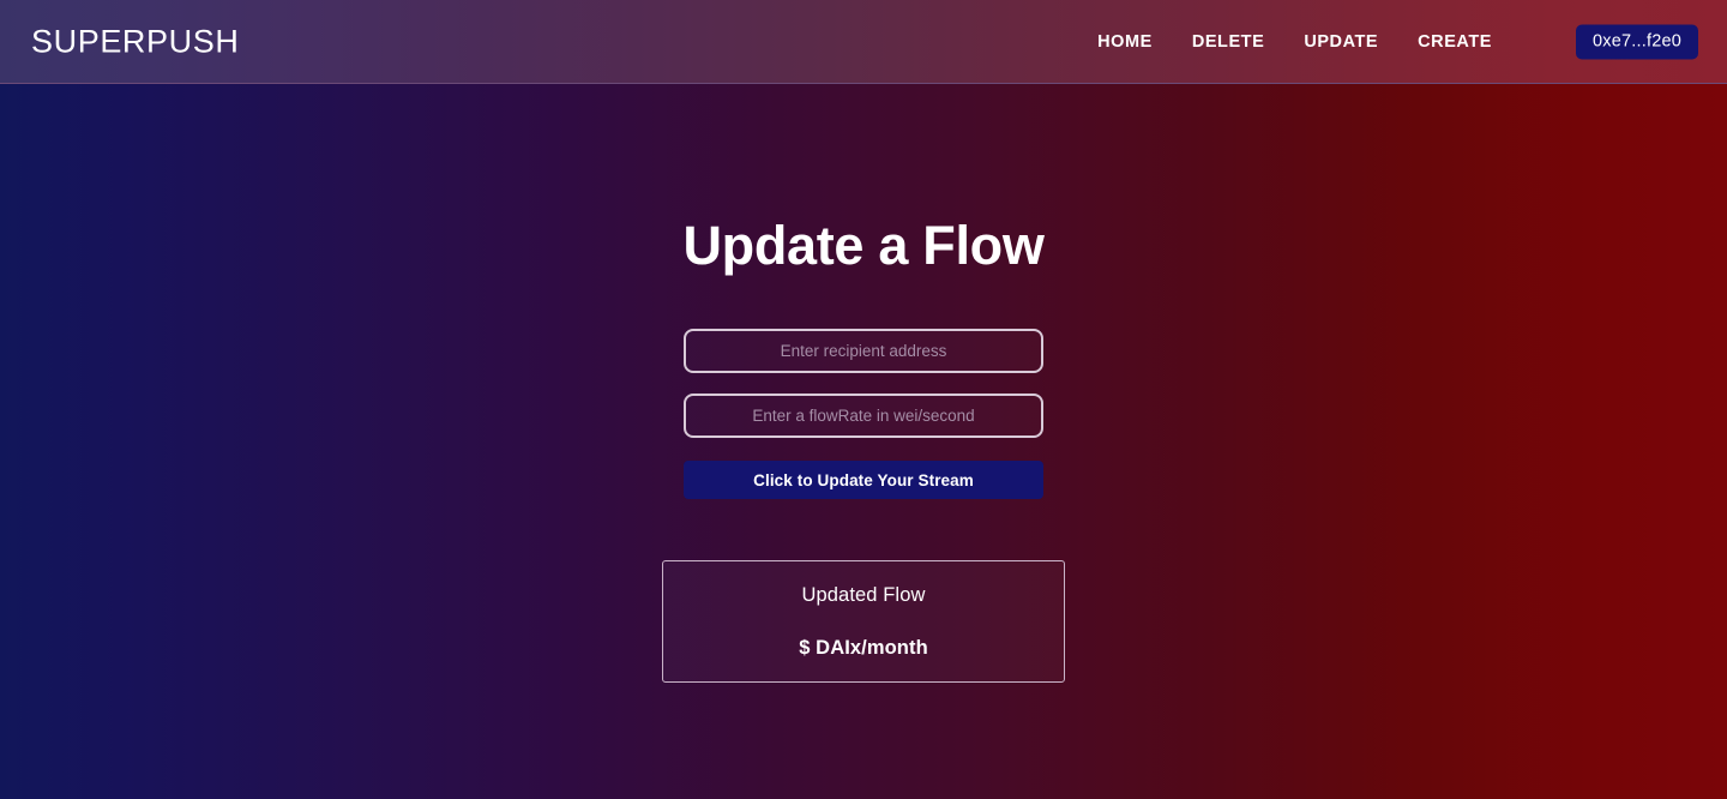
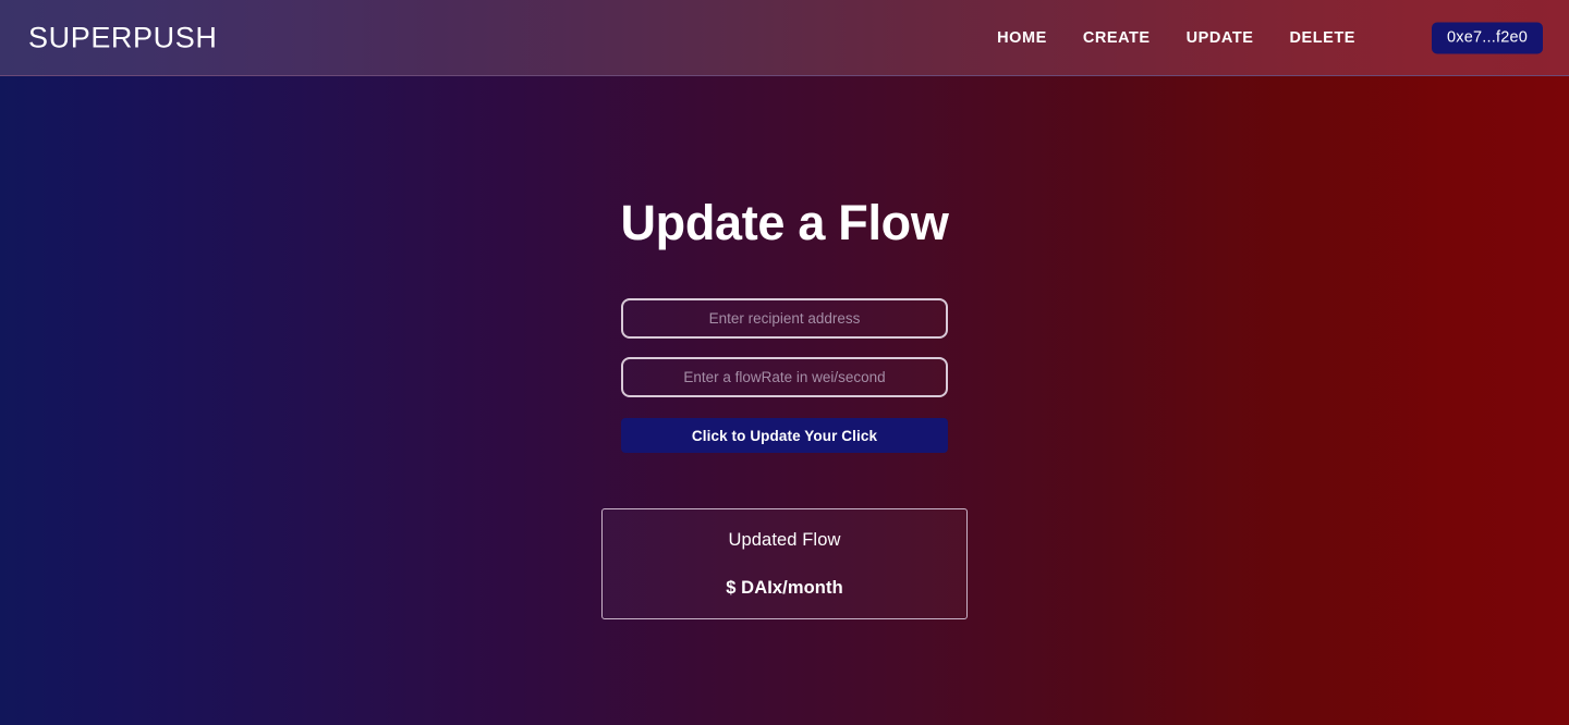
  SUPERPUSH
  HOME
- DELETE
+ CREATE
  UPDATE
- CREATE
+ DELETE
  0xe7...f2e0
  Update a Flow
  Enter recipient address
  Enter a flowRate in wei/second
- Click to Update Your Stream
+ Click to Update Your Click
  Updated Flow
  $ DAIx/month
